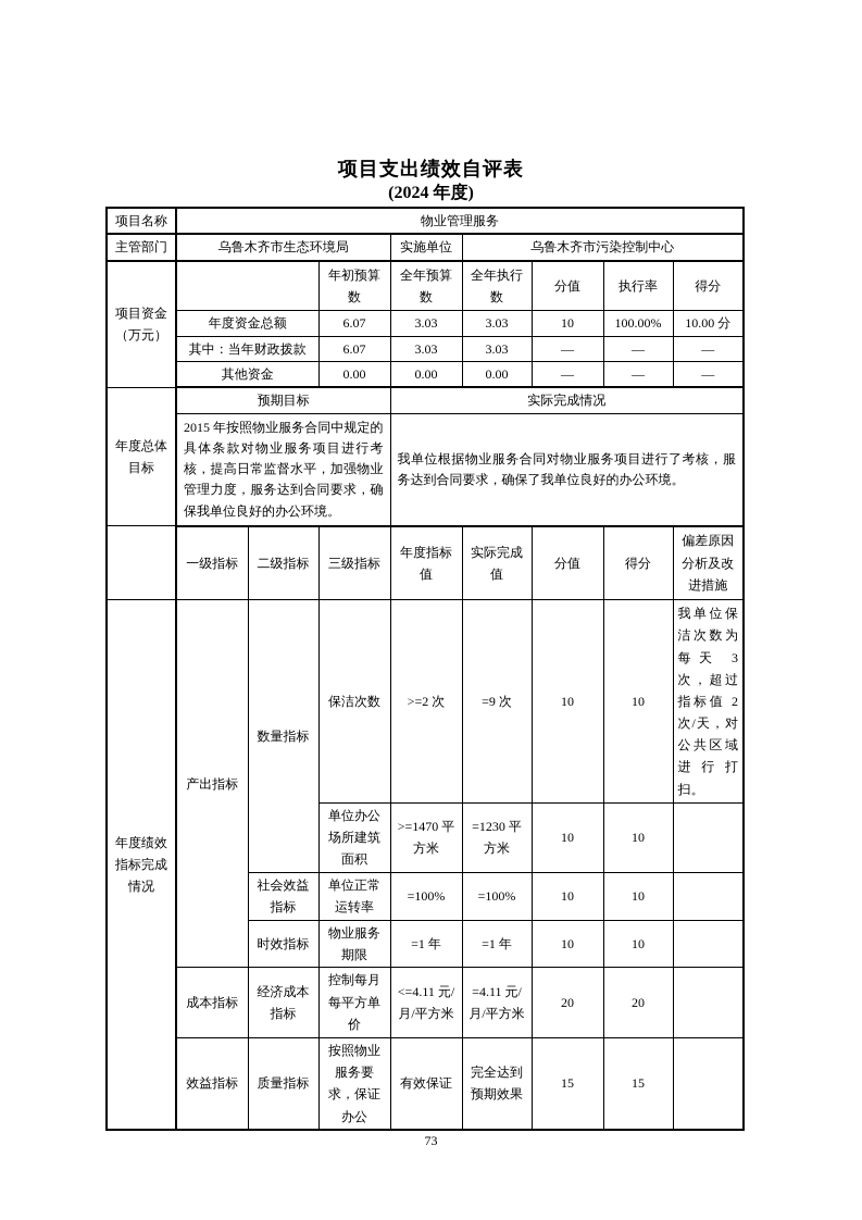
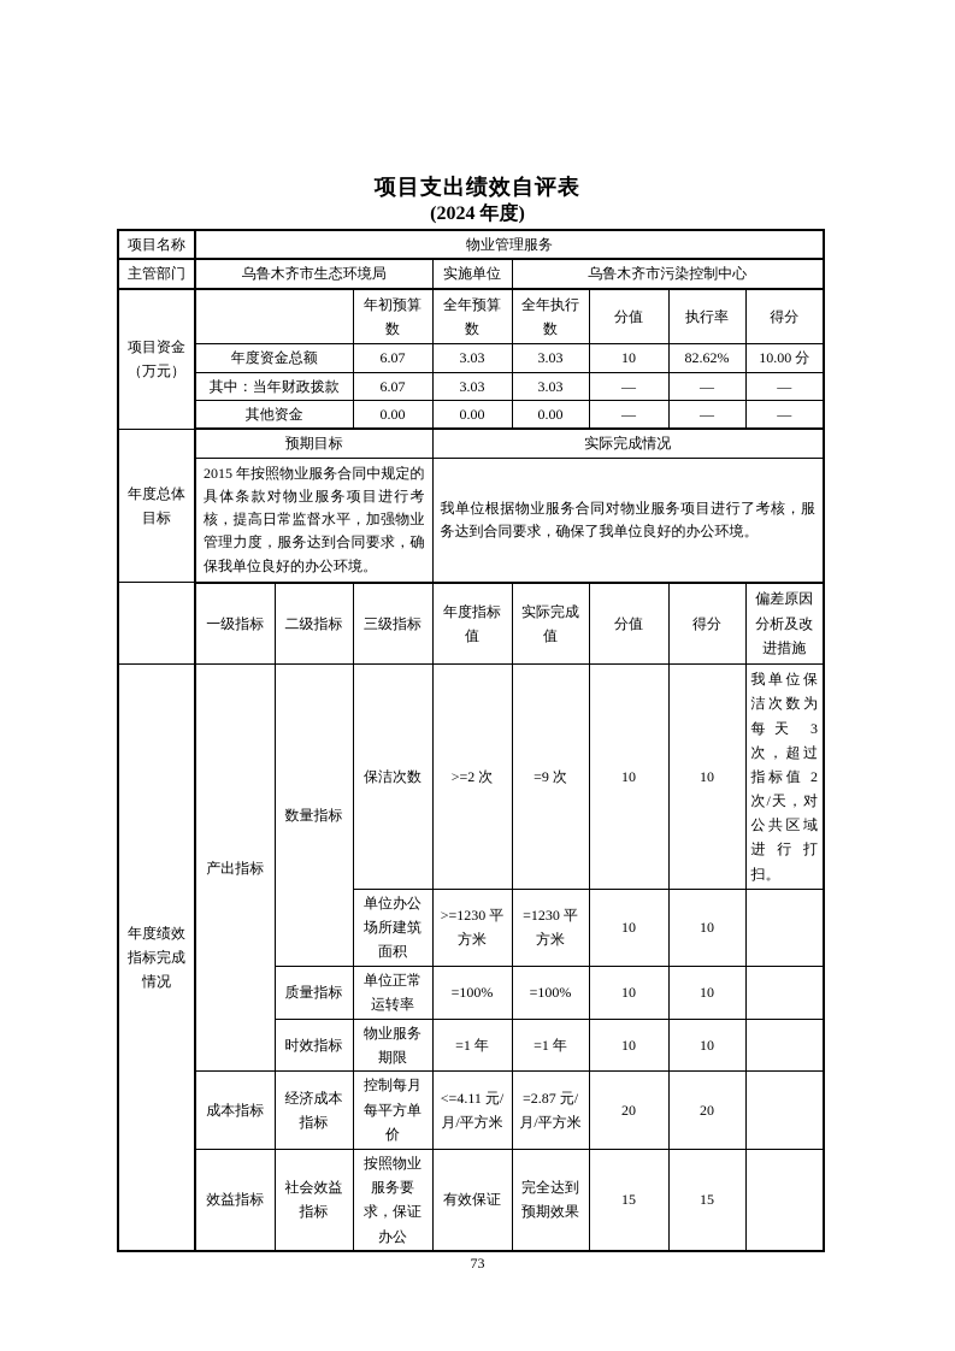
  项目支出绩效自评表
  (2024 年度)
  项目名称	物业管理服务
  主管部门	乌鲁木齐市生态环境局	实施单位	乌鲁木齐市污染控制中心
  项目资金（万元）		年初预算数	全年预算数	全年执行数	分值	执行率	得分
- 年度资金总额	6.07	3.03	3.03	10	100.00%	10.00 分
+ 年度资金总额	6.07	3.03	3.03	10	82.62%	10.00 分
  其中：当年财政拨款	6.07	3.03	3.03	—	—	—
  其他资金	0.00	0.00	0.00	—	—	—
  年度总体目标	预期目标	实际完成情况
  2015 年按照物业服务合同中规定的具体条款对物业服务项目进行考核，提高日常监督水平，加强物业管理力度，服务达到合同要求，确保我单位良好的办公环境。	我单位根据物业服务合同对物业服务项目进行了考核，服务达到合同要求，确保了我单位良好的办公环境。
  	一级指标	二级指标	三级指标	年度指标值	实际完成值	分值	得分	偏差原因分析及改进措施
  年度绩效指标完成情况	产出指标	数量指标	保洁次数	>=2 次	=9 次	10	10	我单位保洁次数为每天 3 次，超过指标值 2 次/天，对公共区域进行打扫。
- 单位办公场所建筑面积	>=1470 平方米	=1230 平方米	10	10
+ 单位办公场所建筑面积	>=1230 平方米	=1230 平方米	10	10
- 社会效益指标	单位正常运转率	=100%	=100%	10	10
+ 质量指标	单位正常运转率	=100%	=100%	10	10
  时效指标	物业服务期限	=1 年	=1 年	10	10
- 成本指标	经济成本指标	控制每月每平方单价	<=4.11 元/月/平方米	=4.11 元/月/平方米	20	20
+ 成本指标	经济成本指标	控制每月每平方单价	<=4.11 元/月/平方米	=2.87 元/月/平方米	20	20
- 效益指标	质量指标	按照物业服务要求，保证办公	有效保证	完全达到预期效果	15	15
+ 效益指标	社会效益指标	按照物业服务要求，保证办公	有效保证	完全达到预期效果	15	15
  73
